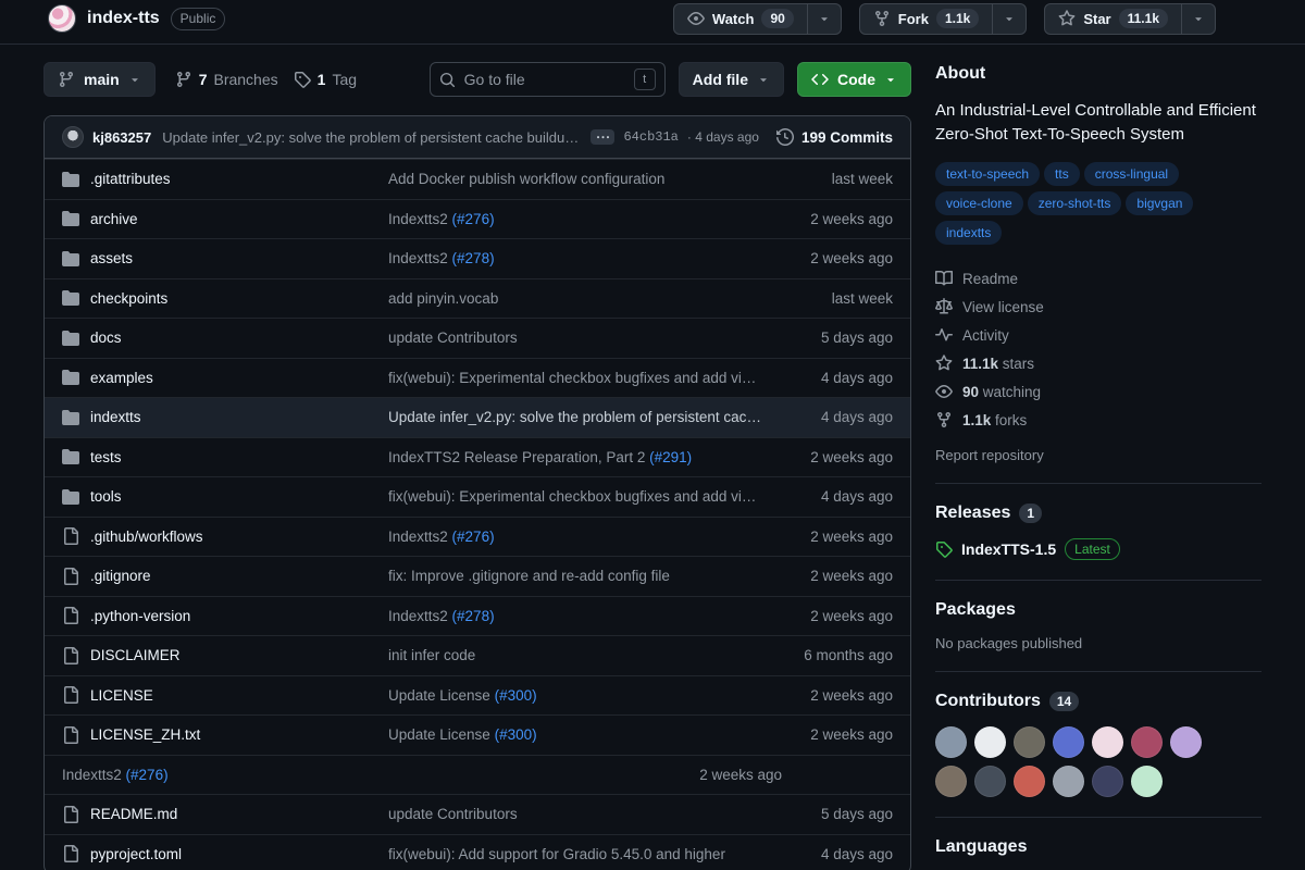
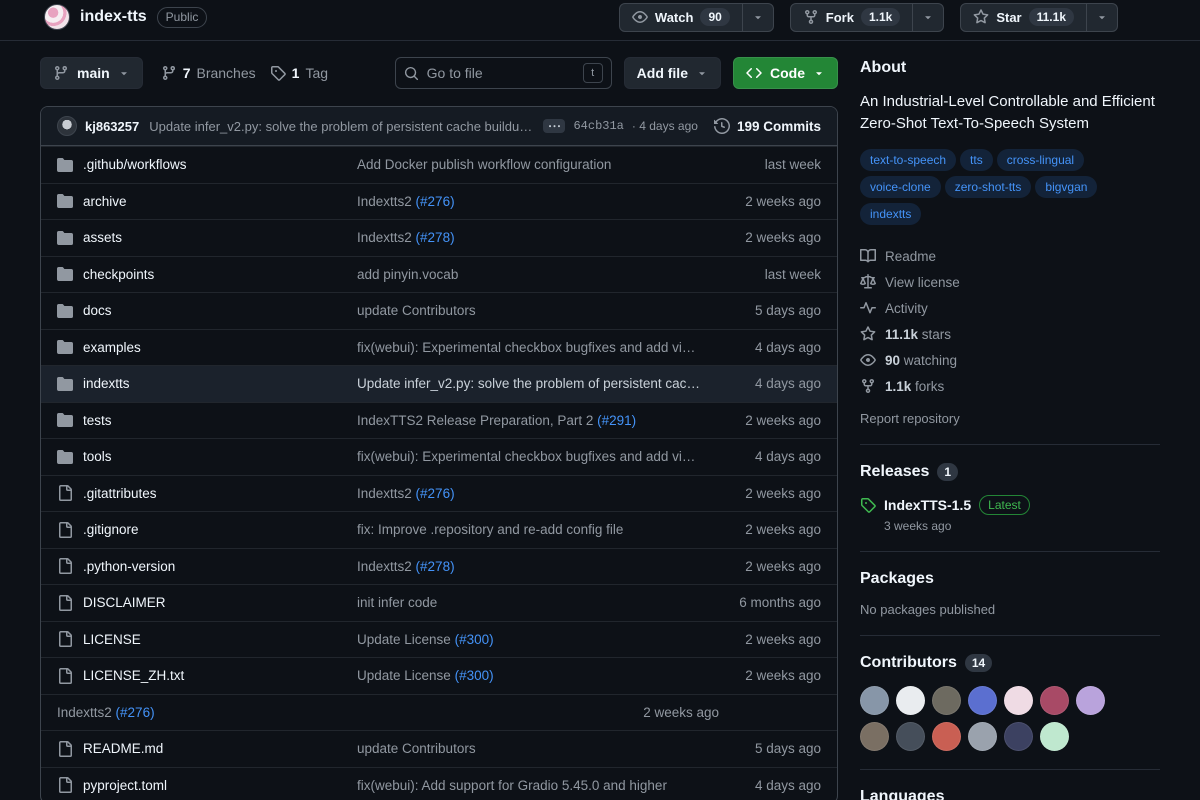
  index-tts
  Public
  Watch
  90
  Fork
  1.1k
  Star
  11.1k
  main
  7
  Branches
  1
  Tag
  Go to file
  t
  Add file
  Code
  kj863257
  Update infer_v2.py: solve the problem of persistent cache buildup (
  64cb31a
  · 4 days ago
  199 Commits
- .gitattributes
+ .github/workflows
  Add Docker publish workflow configuration
  last week
  archive
  Indextts2 (#276)
  2 weeks ago
  assets
  Indextts2 (#278)
  2 weeks ago
  checkpoints
  add pinyin.vocab
  last week
  docs
  update Contributors
  5 days ago
  examples
  fix(webui): Experimental checkbox bugfixes and add visual w
  4 days ago
  indextts
  Update infer_v2.py: solve the problem of persistent cache bu
  4 days ago
  tests
  IndexTTS2 Release Preparation, Part 2 (#291)
  2 weeks ago
  tools
  fix(webui): Experimental checkbox bugfixes and add visual w
  4 days ago
- .github/workflows
+ .gitattributes
  Indextts2 (#276)
  2 weeks ago
  .gitignore
- fix: Improve .gitignore and re-add config file
+ fix: Improve .repository and re-add config file
  2 weeks ago
  .python-version
  Indextts2 (#278)
  2 weeks ago
  DISCLAIMER
  init infer code
  6 months ago
  LICENSE
  Update License (#300)
  2 weeks ago
  LICENSE_ZH.txt
  Update License (#300)
  2 weeks ago
  Indextts2 (#276)
  2 weeks ago
  README.md
  update Contributors
  5 days ago
  pyproject.toml
  fix(webui): Add support for Gradio 5.45.0 and higher
  4 days ago
  About
  An Industrial-Level Controllable and Efficient Zero-Shot Text-To-Speech System
  text-to-speech
  tts
  cross-lingual
  voice-clone
  zero-shot-tts
  bigvgan
  indextts
  Readme
  View license
  Activity
  11.1k stars
  90 watching
  1.1k forks
  Report repository
  Releases
  1
  IndexTTS-1.5
  Latest
+ 3 weeks ago
  Packages
  No packages published
  Contributors
  14
  Languages
